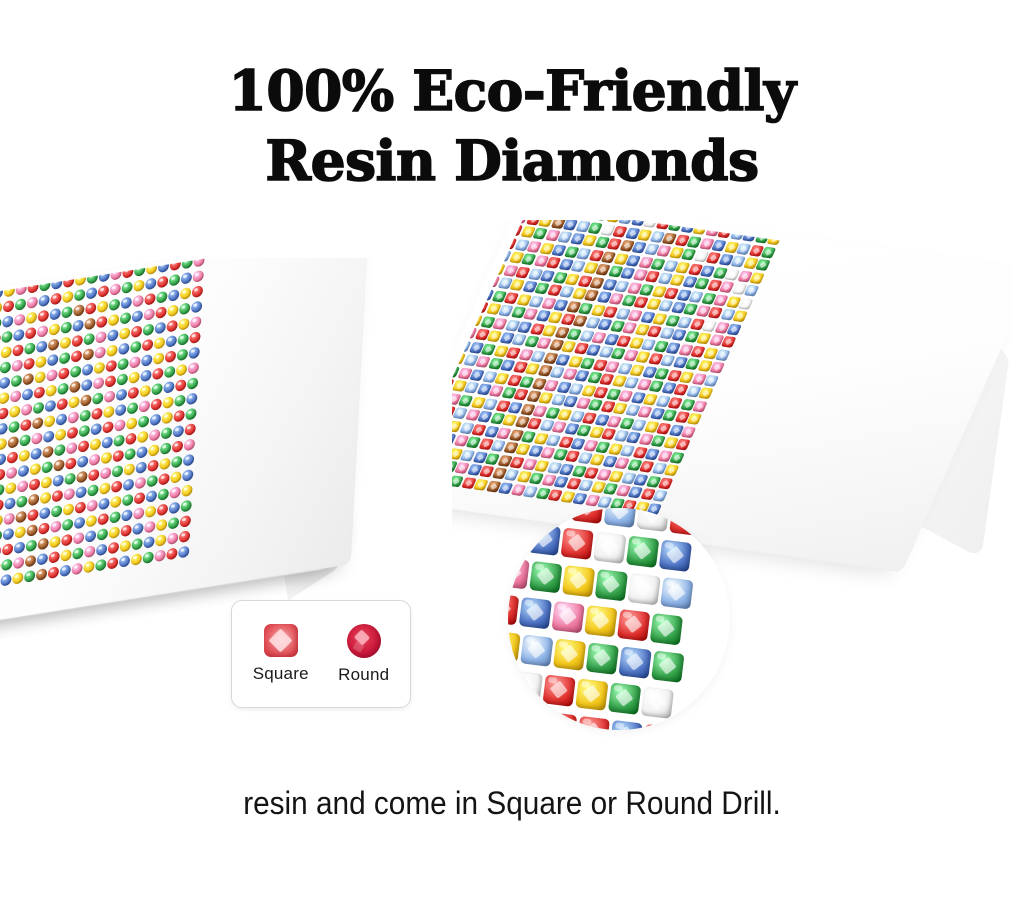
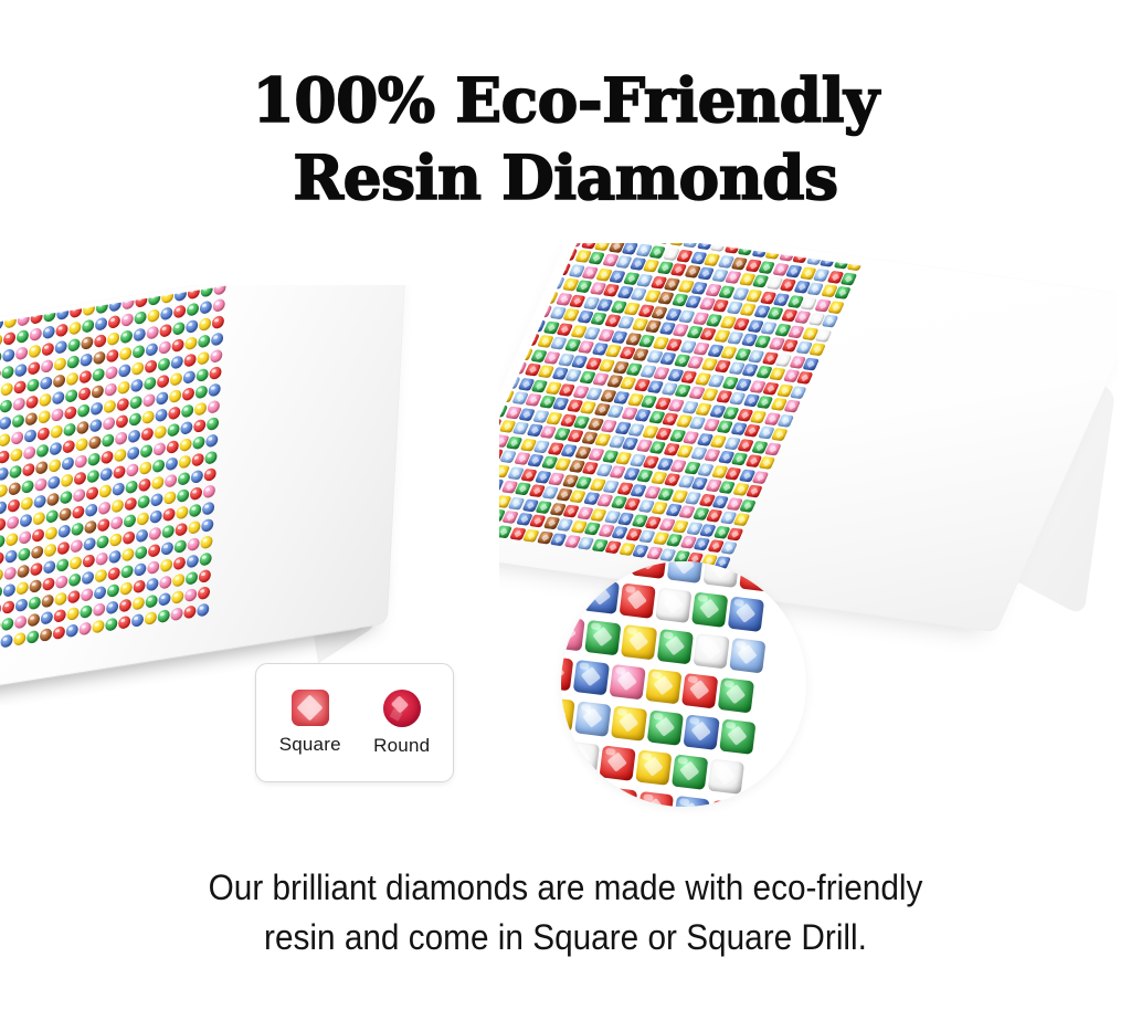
  100% Eco-Friendly
  Resin Diamonds
  Square
  Round
+ Our brilliant diamonds are made with eco-friendly
- resin and come in Square or Round Drill.
+ resin and come in Square or Square Drill.
